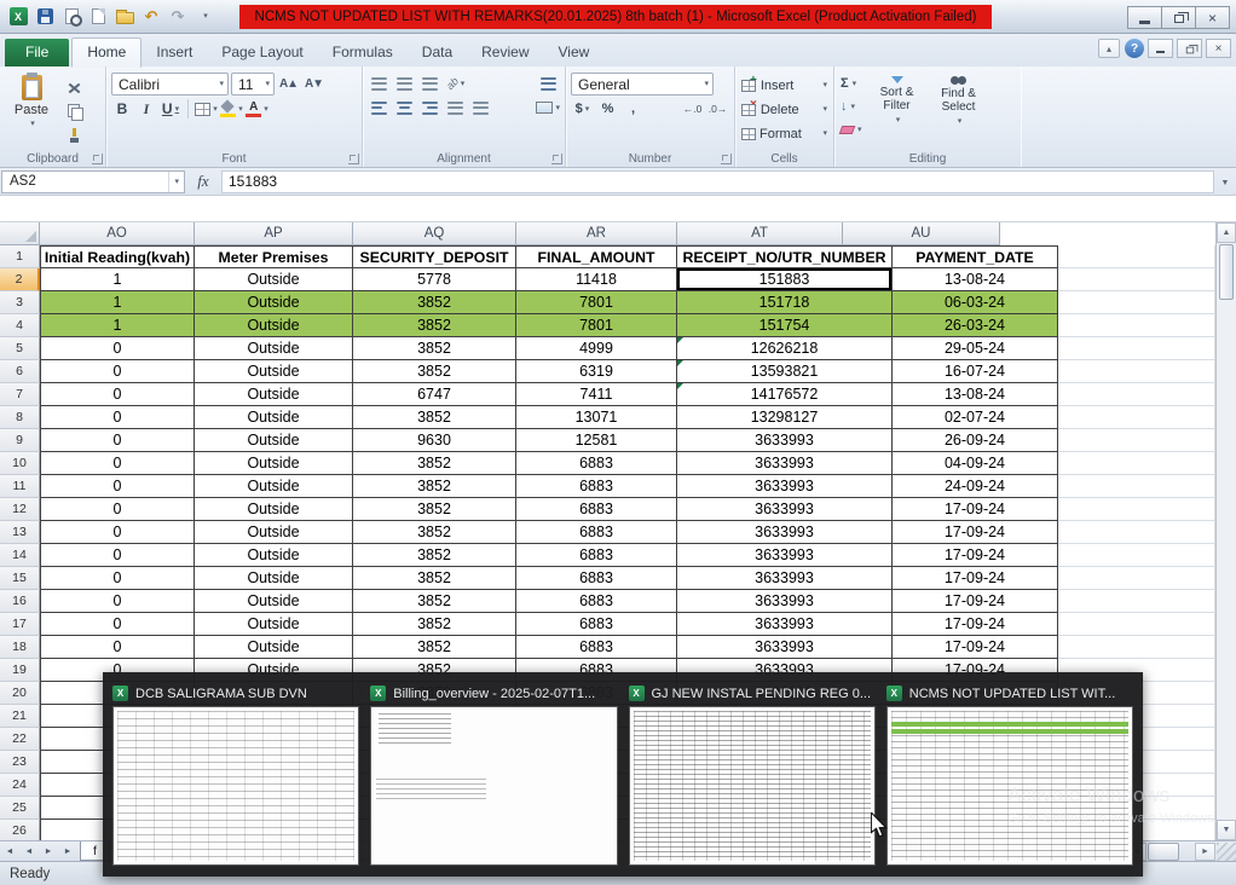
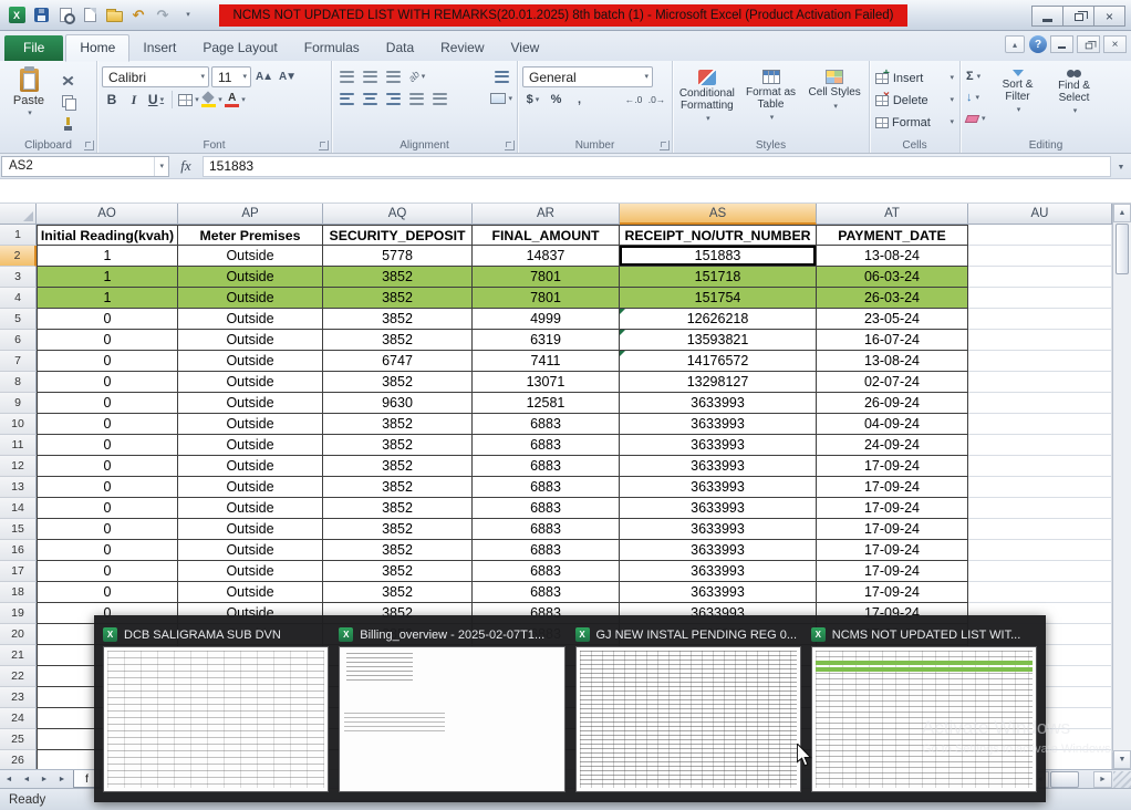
  X
  ↶
  ↷
  NCMS NOT UPDATED LIST WITH REMARKS(20.01.2025) 8th batch (1) - Microsoft Excel (Product Activation Failed)
  ×
  File
  Home
  Insert
  Page Layout
  Formulas
  Data
  Review
  View
  ▴
  ?
  ×
  Paste
  Clipboard
  Calibri
  11
  A▲
  A▼
  B
  I
  U
  A
  Font
  Alignment
  General
  $
  %
  ,
  ←.0
  .0→
  Number
+ Conditional Formatting
+ Format as Table
+ Cell Styles
+ Styles
  Insert
  Delete
  Format
  Cells
  Σ
  ↓
  Sort & Filter
  Find & Select
  Editing
  AS2
  fx
  151883
  AO
  AP
  AQ
  AR
+ AS
  AT
  AU
  1
  Initial Reading(kvah)
  Meter Premises
  SECURITY_DEPOSIT
  FINAL_AMOUNT
  RECEIPT_NO/UTR_NUMBER
  PAYMENT_DATE
  2
  1
  Outside
  5778
- 11418
+ 14837
  151883
  13-08-24
  3
  1
  Outside
  3852
  7801
  151718
  06-03-24
  4
  1
  Outside
  3852
  7801
  151754
  26-03-24
  5
  0
  Outside
  3852
  4999
  12626218
- 29-05-24
+ 23-05-24
  6
  0
  Outside
  3852
  6319
  13593821
  16-07-24
  7
  0
  Outside
  6747
  7411
  14176572
  13-08-24
  8
  0
  Outside
  3852
  13071
  13298127
  02-07-24
  9
  0
  Outside
  9630
  12581
  3633993
  26-09-24
  10
  0
  Outside
  3852
  6883
  3633993
  04-09-24
  11
  0
  Outside
  3852
  6883
  3633993
  24-09-24
  12
  0
  Outside
  3852
  6883
  3633993
  17-09-24
  13
  0
  Outside
  3852
  6883
  3633993
  17-09-24
  14
  0
  Outside
  3852
  6883
  3633993
  17-09-24
  15
  0
  Outside
  3852
  6883
  3633993
  17-09-24
  16
  0
  Outside
  3852
  6883
  3633993
  17-09-24
  17
  0
  Outside
  3852
  6883
  3633993
  17-09-24
  18
  0
  Outside
  3852
  6883
  3633993
  17-09-24
  19
  0
  Outside
  3852
  6883
  3633993
  17-09-24
  20
  21
  22
  23
  24
  25
  26
  f
  Ready
  X
  DCB SALIGRAMA SUB DVN
  X
  Billing_overview - 2025-02-07T1...
  X
  GJ NEW INSTAL PENDING REG 0...
  X
  NCMS NOT UPDATED LIST WIT...
  Activate Windows
  Go to Settings to activate Windows.
